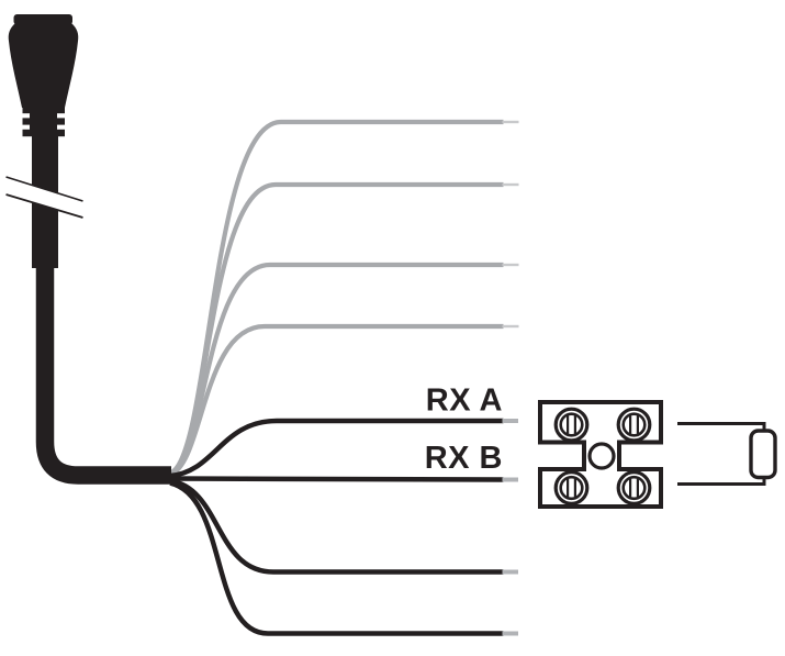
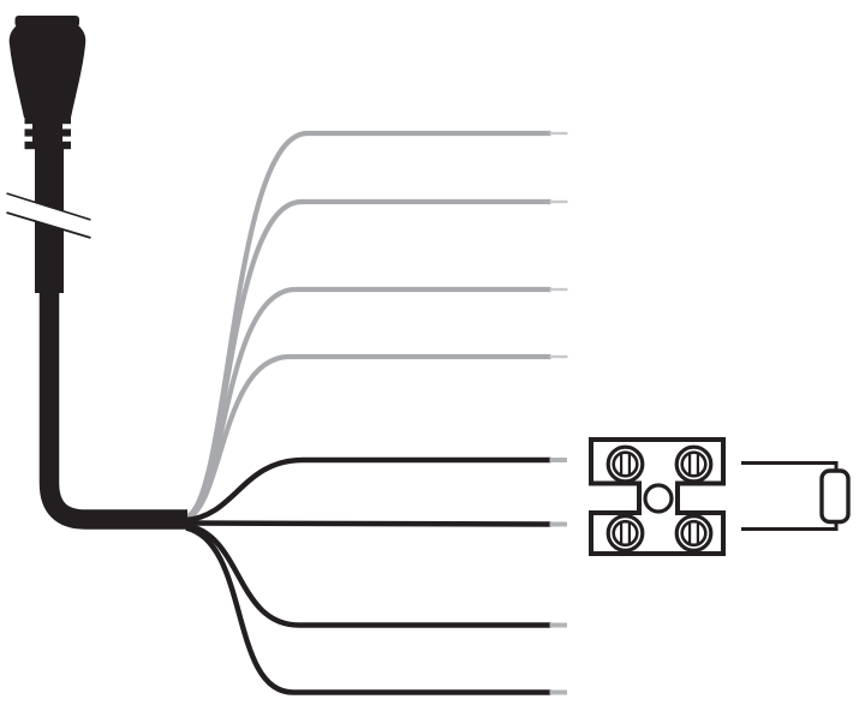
- RX A
- RX B
